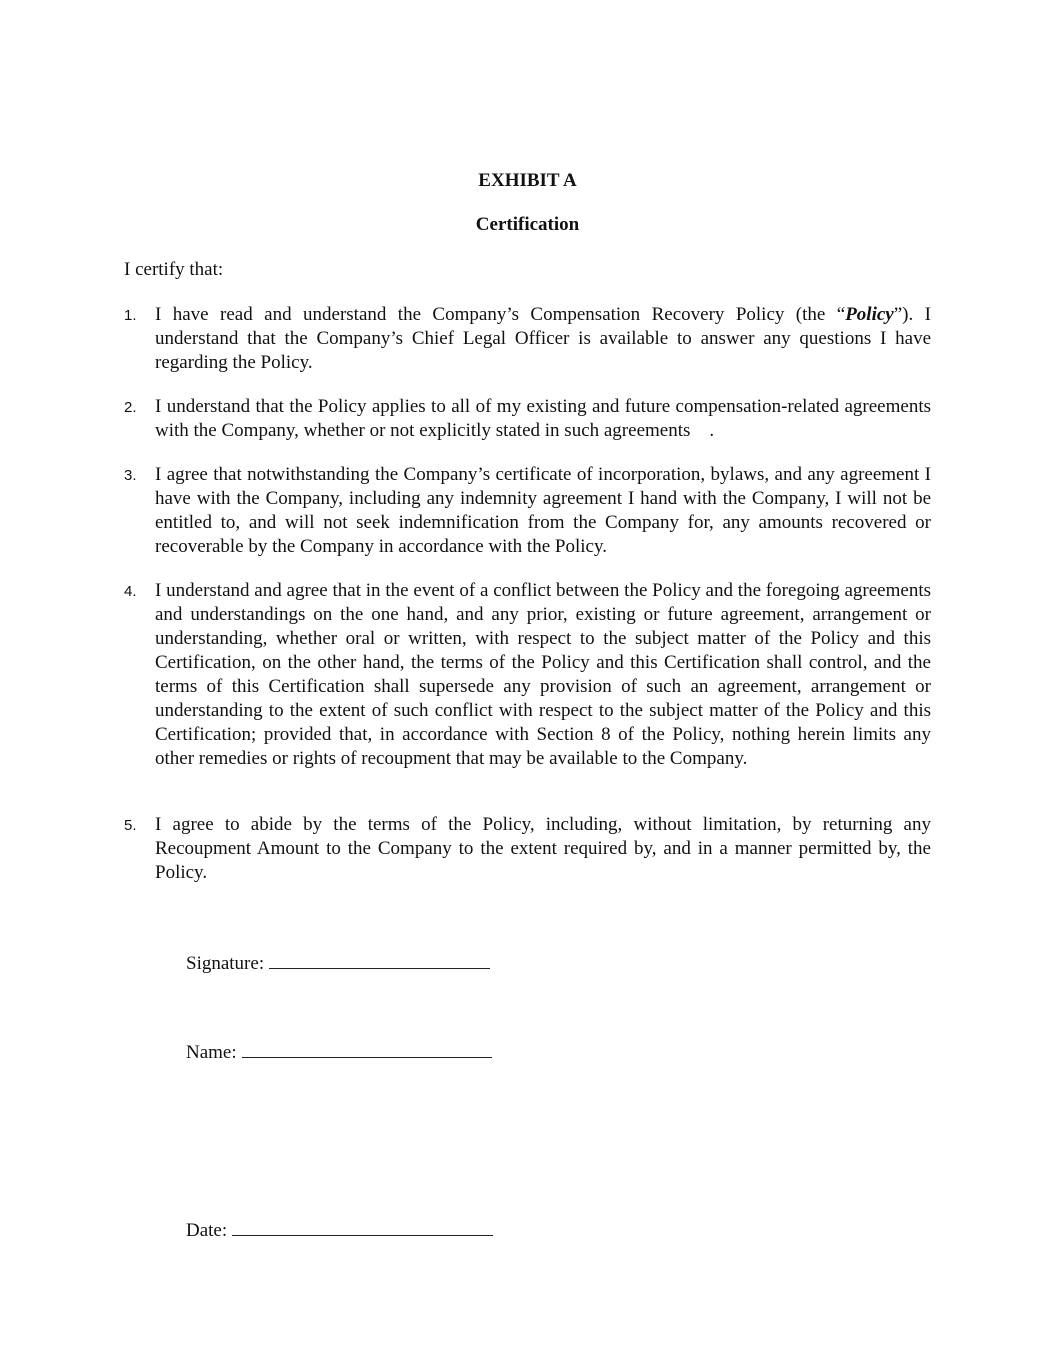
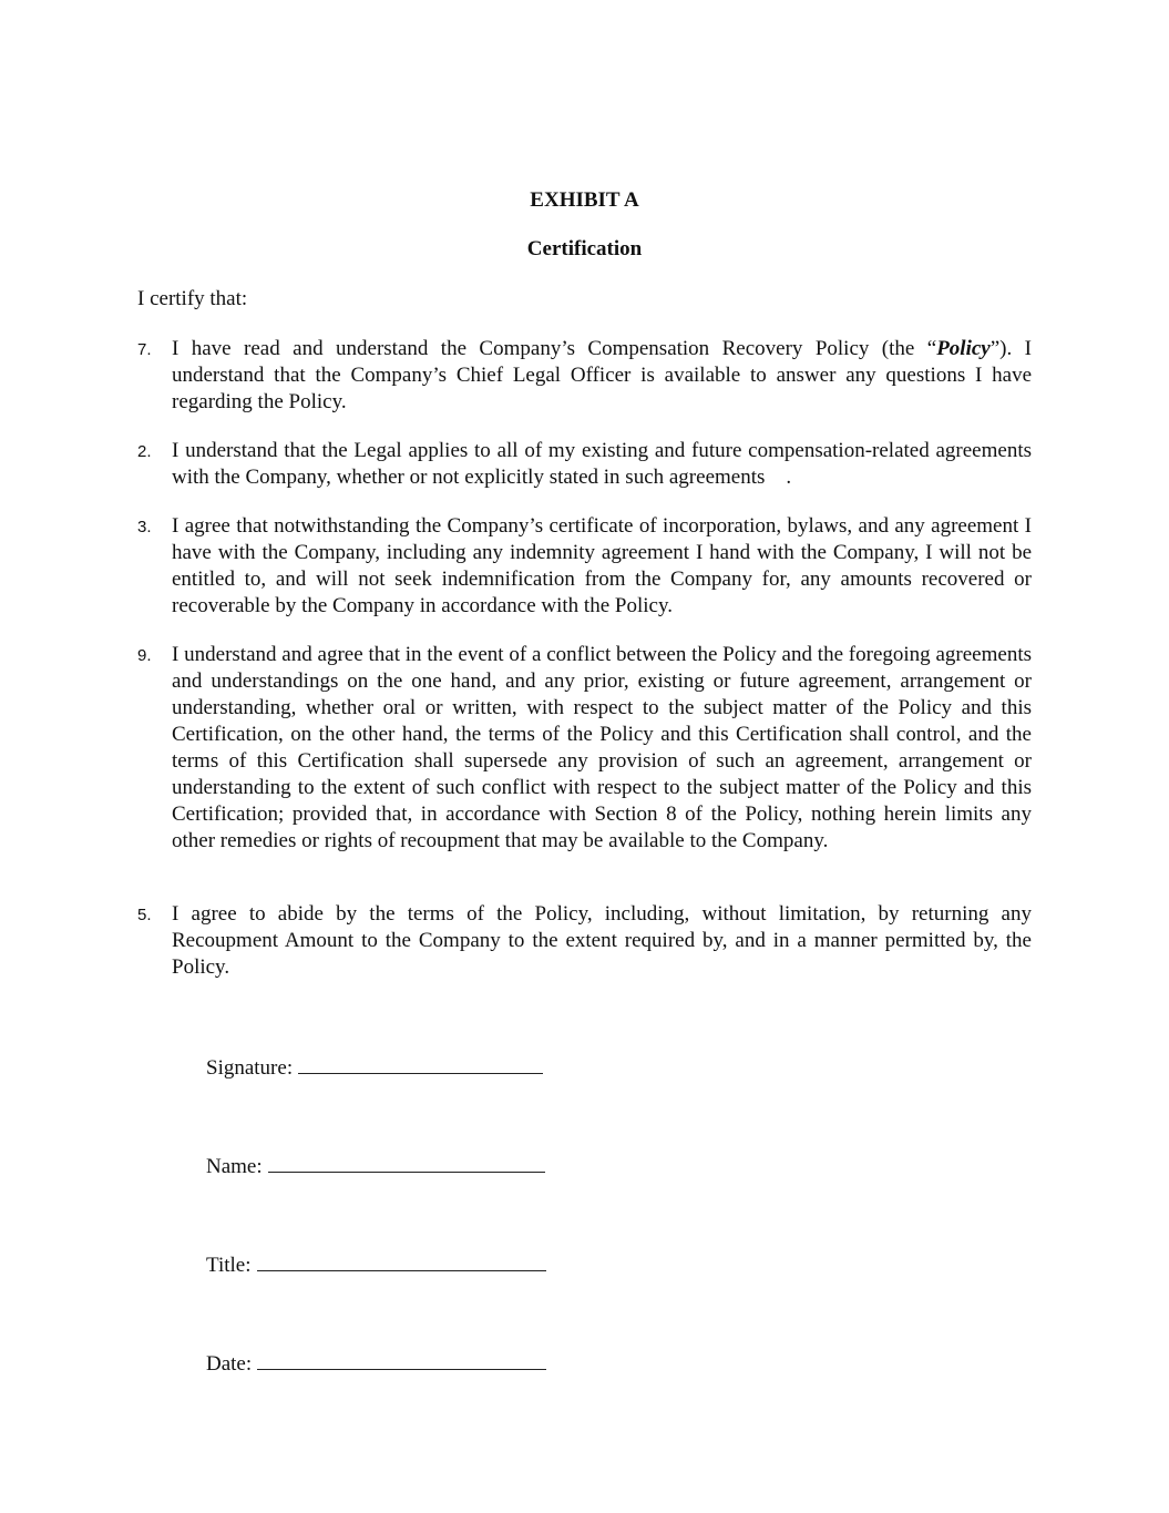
  EXHIBIT A
  Certification
  I certify that:
- 1.
+ 7.
  I have read and understand the Company’s Compensation Recovery Policy (the “Policy”). I understand that the Company’s Chief Legal Officer is available to answer any questions I have regarding the Policy.
  2.
- I understand that the Policy applies to all of my existing and future compensation-related agreements with the Company, whether or not explicitly stated in such agreements .
+ I understand that the Legal applies to all of my existing and future compensation-related agreements with the Company, whether or not explicitly stated in such agreements .
  3.
  I agree that notwithstanding the Company’s certificate of incorporation, bylaws, and any agreement I have with the Company, including any indemnity agreement I hand with the Company, I will not be entitled to, and will not seek indemnification from the Company for, any amounts recovered or recoverable by the Company in accordance with the Policy.
- 4.
+ 9.
  I understand and agree that in the event of a conflict between the Policy and the foregoing agreements and understandings on the one hand, and any prior, existing or future agreement, arrangement or understanding, whether oral or written, with respect to the subject matter of the Policy and this Certification, on the other hand, the terms of the Policy and this Certification shall control, and the terms of this Certification shall supersede any provision of such an agreement, arrangement or understanding to the extent of such conflict with respect to the subject matter of the Policy and this Certification; provided that, in accordance with Section 8 of the Policy, nothing herein limits any other remedies or rights of recoupment that may be available to the Company.
  5.
  I agree to abide by the terms of the Policy, including, without limitation, by returning any Recoupment Amount to the Company to the extent required by, and in a manner permitted by, the Policy.
  Signature:
  Name:
+ Title:
  Date:
